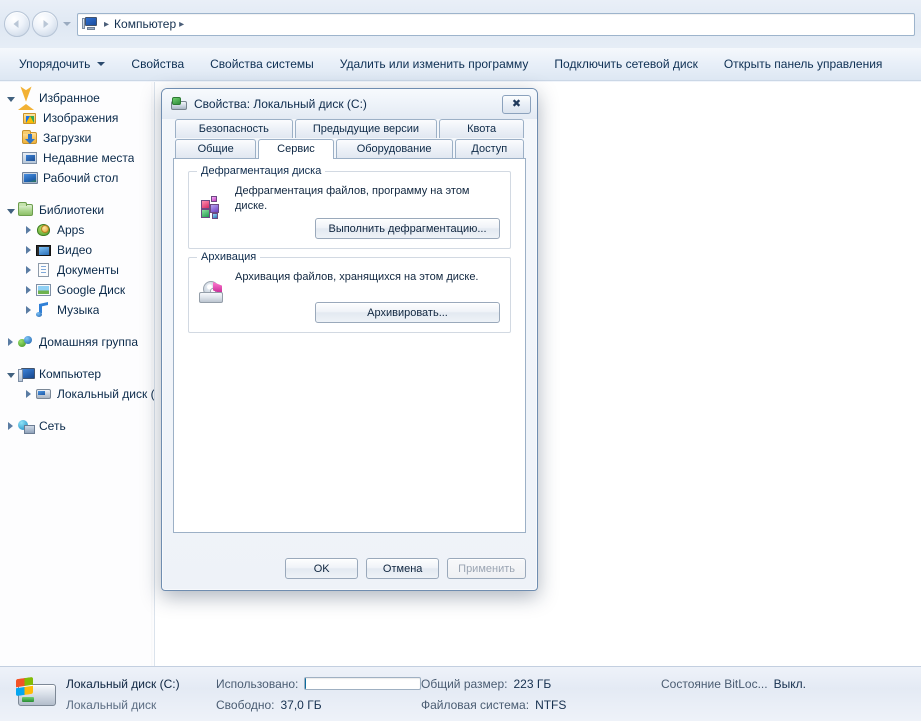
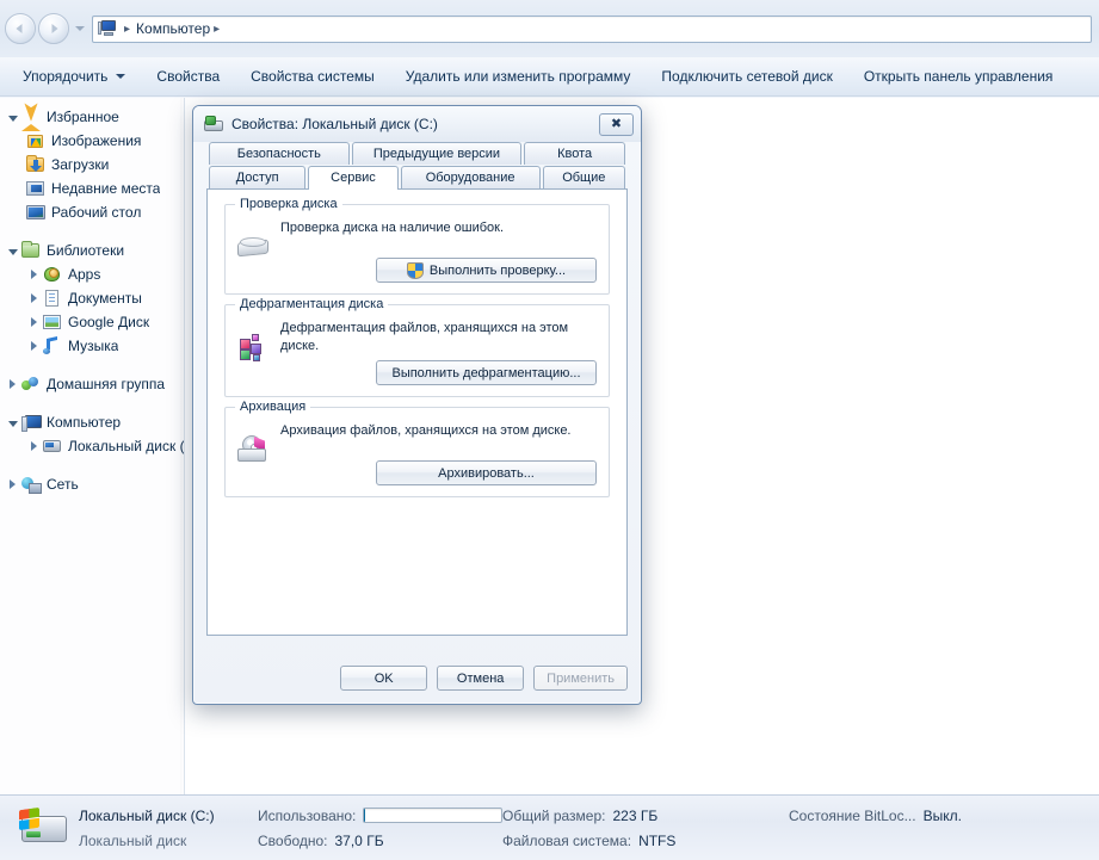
  ▸
  Компьютер
  ▸
  Упорядочить
  Свойства
  Свойства системы
  Удалить или изменить программу
  Подключить сетевой диск
  Открыть панель управления
  Избранное
  Изображения
  Загрузки
  Недавние места
  Рабочий стол
  Библиотеки
  Apps
- Видео
  Документы
  Google Диск
  Музыка
  Домашняя группа
  Компьютер
  Локальный диск
  Сеть
  Локальный диск (C:)
  Локальный диск
  Использовано:
  Свободно:
  37,0 ГБ
  Общий размер:
  223 ГБ
  Файловая система:
  NTFS
  Состояние BitLoc...
  Выкл.
  Свойства: Локальный диск (C:)
  ✖
  Безопасность
  Предыдущие версии
  Квота
- Общие
+ Доступ
  Сервис
  Оборудование
- Доступ
+ Общие
+ Проверка диска
+ Проверка диска на наличие ошибок.
+ Выполнить проверку...
  Дефрагментация диска
- Дефрагментация файлов, программу на этом диске.
+ Дефрагментация файлов, хранящихся на этом диске.
  Выполнить дефрагментацию...
  Архивация
  Архивация файлов, хранящихся на этом диске.
  Архивировать...
  OK
  Отмена
  Применить
